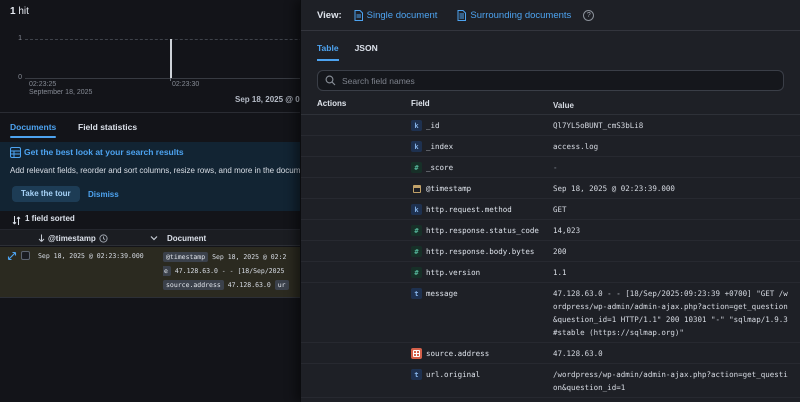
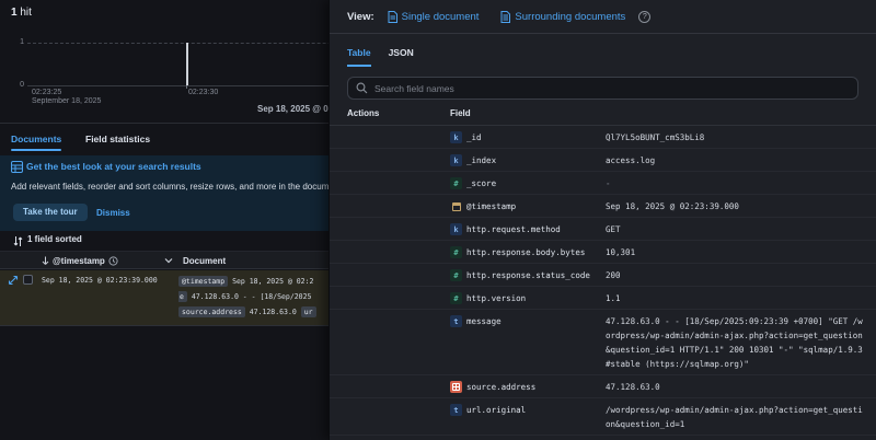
  1 hit
  Sep 18, 2025 @ 0
  Documents
  Field statistics
  Get the best look at your search results
  Add relevant fields, reorder and sort columns, resize rows, and more in the docum
  Take the tour
  Dismiss
  1 field sorted
  @timestamp
  Document
  Sep 18, 2025 @ 02:23:39.000
  @timestamp Sep 18, 2025 @ 02:2
  e 47.128.63.0 - - [18/Sep/2025
  source.address 47.128.63.0 ur
  View:
  Single document
  Surrounding documents
  Table
  JSON
  Search field names
  Actions
  Field
- Value
  k
  _id
  Ql7YL5oBUNT_cmS3bLi8
  k
  _index
  access.log
  #
  _score
  -
  @timestamp
  Sep 18, 2025 @ 02:23:39.000
  k
  http.request.method
  GET
  #
- http.response.status_code
+ http.response.body.bytes
- 14,023
+ 10,301
  #
- http.response.body.bytes
+ http.response.status_code
  200
  #
  http.version
  1.1
  t
  message
  47.128.63.0 - - [18/Sep/2025:09:23:39 +0700] "GET /wordpress/wp-admin/admin-ajax.php?action=get_question&question_id=1 HTTP/1.1" 200 10301 "-" "sqlmap/1.9.3 #stable (https://sqlmap.org)"
  source.address
  47.128.63.0
  t
  url.original
  /wordpress/wp-admin/admin-ajax.php?action=get_question&question_id=1
